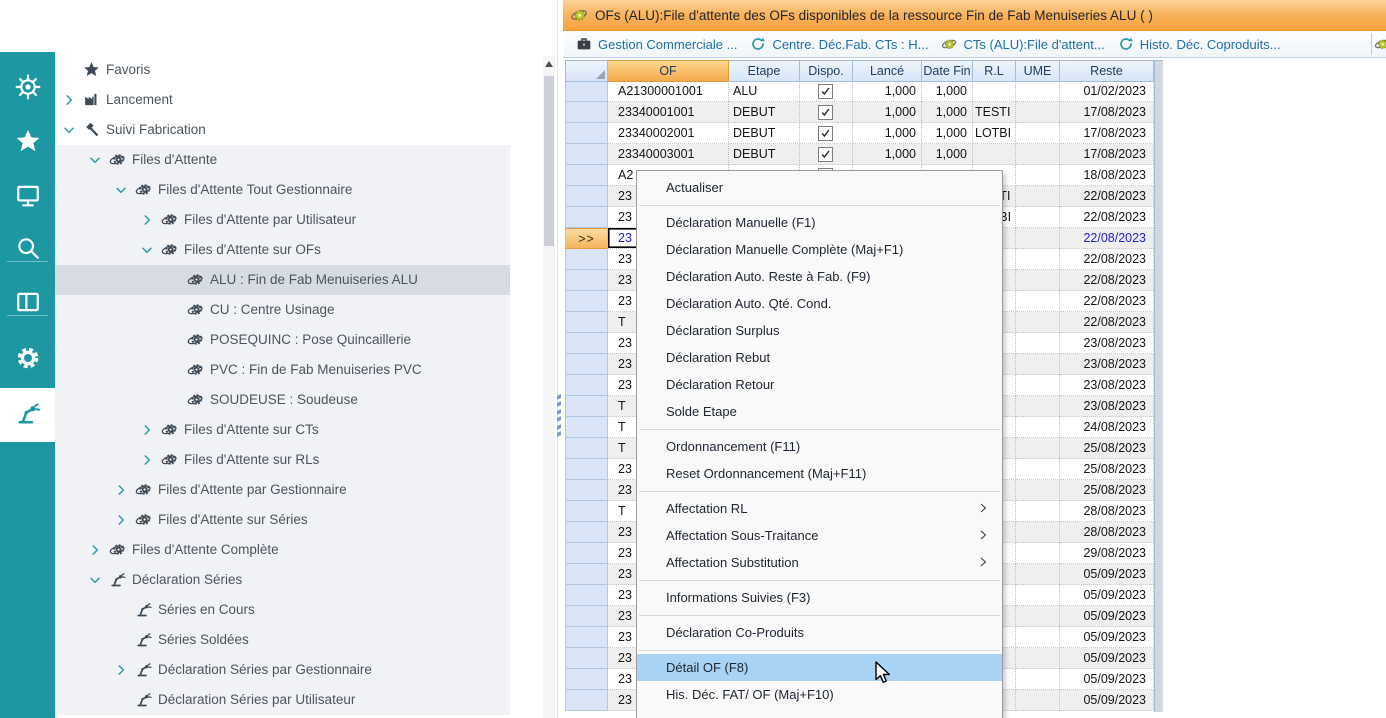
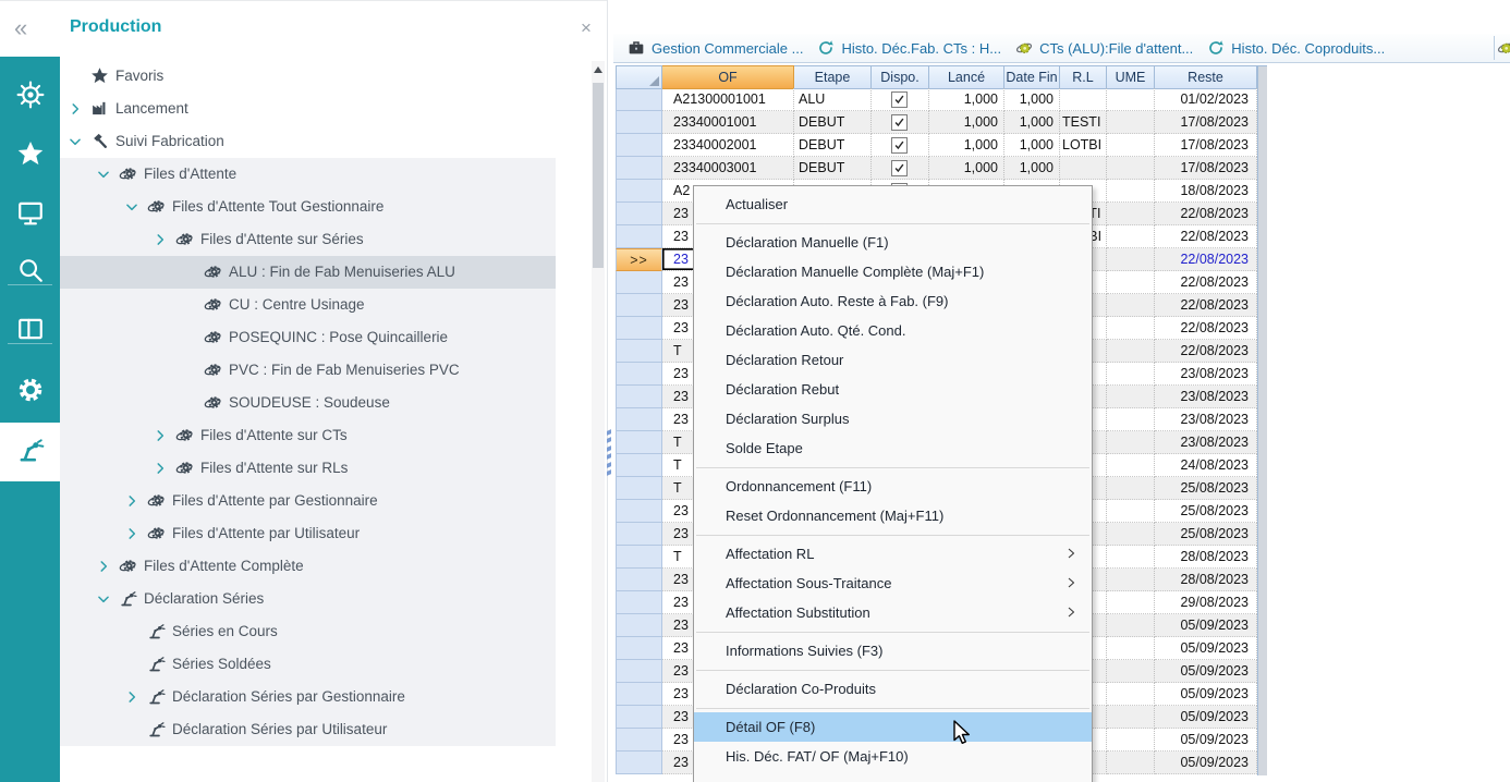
+ «
+ Production
+ ×
  Favoris
  Lancement
  Suivi Fabrication
  Files d'Attente
  Files d'Attente Tout Gestionnaire
- Files d'Attente par Utilisateur
+ Files d'Attente sur Séries
- Files d'Attente sur OFs
  ALU : Fin de Fab Menuiseries ALU
  CU : Centre Usinage
  POSEQUINC : Pose Quincaillerie
  PVC : Fin de Fab Menuiseries PVC
  SOUDEUSE : Soudeuse
  Files d'Attente sur CTs
  Files d'Attente sur RLs
  Files d'Attente par Gestionnaire
- Files d'Attente sur Séries
+ Files d'Attente par Utilisateur
  Files d'Attente Complète
  Déclaration Séries
  Séries en Cours
  Séries Soldées
  Déclaration Séries par Gestionnaire
  Déclaration Séries par Utilisateur
- OFs (ALU):File d'attente des OFs disponibles de la ressource Fin de Fab Menuiseries ALU ( )
  Gestion Commerciale ...
- Centre. Déc.Fab. CTs : H...
+ Histo. Déc.Fab. CTs : H...
  CTs (ALU):File d'attent...
  Histo. Déc. Coproduits...
  OF
  Etape
  Dispo.
  Lancé
  Date Fin
  R.L
  UME
  Reste
  A21300001001
  ALU
  1,000
  1,000
  01/02/2023
  23340001001
  DEBUT
  1,000
  1,000
  TESTI
  17/08/2023
  23340002001
  DEBUT
  1,000
  1,000
  LOTBI
  17/08/2023
  23340003001
  DEBUT
  1,000
  1,000
  17/08/2023
  A2
  18/08/2023
  23
  22/08/2023
  23
  22/08/2023
  >>
  23
  22/08/2023
  23
  22/08/2023
  23
  22/08/2023
  23
  22/08/2023
  T
  22/08/2023
  23
  23/08/2023
  23
  23/08/2023
  23
  23/08/2023
  T
  23/08/2023
  T
  24/08/2023
  T
  25/08/2023
  23
  25/08/2023
  23
  25/08/2023
  T
  28/08/2023
  23
  28/08/2023
  23
  29/08/2023
  23
  05/09/2023
  23
  05/09/2023
  23
  05/09/2023
  23
  05/09/2023
  23
  05/09/2023
  23
  05/09/2023
  23
  05/09/2023
  Actualiser
  Déclaration Manuelle (F1)
  Déclaration Manuelle Complète (Maj+F1)
  Déclaration Auto. Reste à Fab. (F9)
  Déclaration Auto. Qté. Cond.
- Déclaration Surplus
+ Déclaration Retour
  Déclaration Rebut
- Déclaration Retour
+ Déclaration Surplus
  Solde Etape
  Ordonnancement (F11)
  Reset Ordonnancement (Maj+F11)
  Affectation RL
  Affectation Sous-Traitance
  Affectation Substitution
  Informations Suivies (F3)
  Déclaration Co-Produits
  Détail OF (F8)
  His. Déc. FAT/ OF (Maj+F10)
